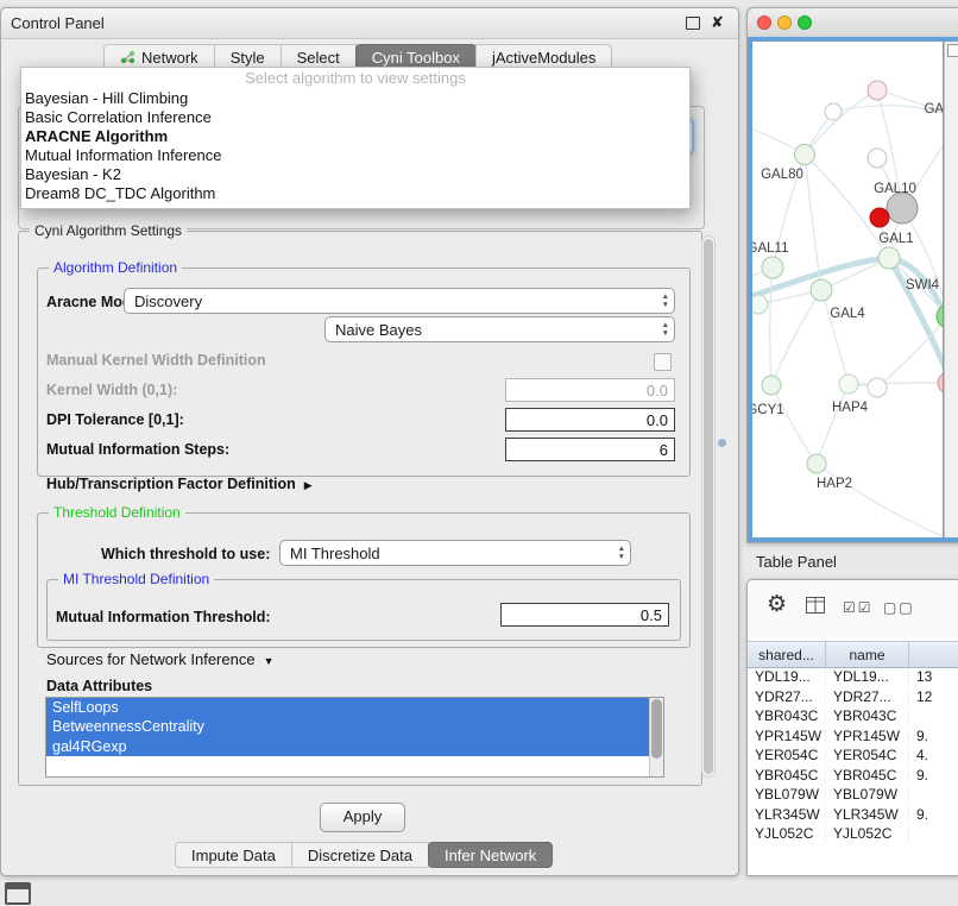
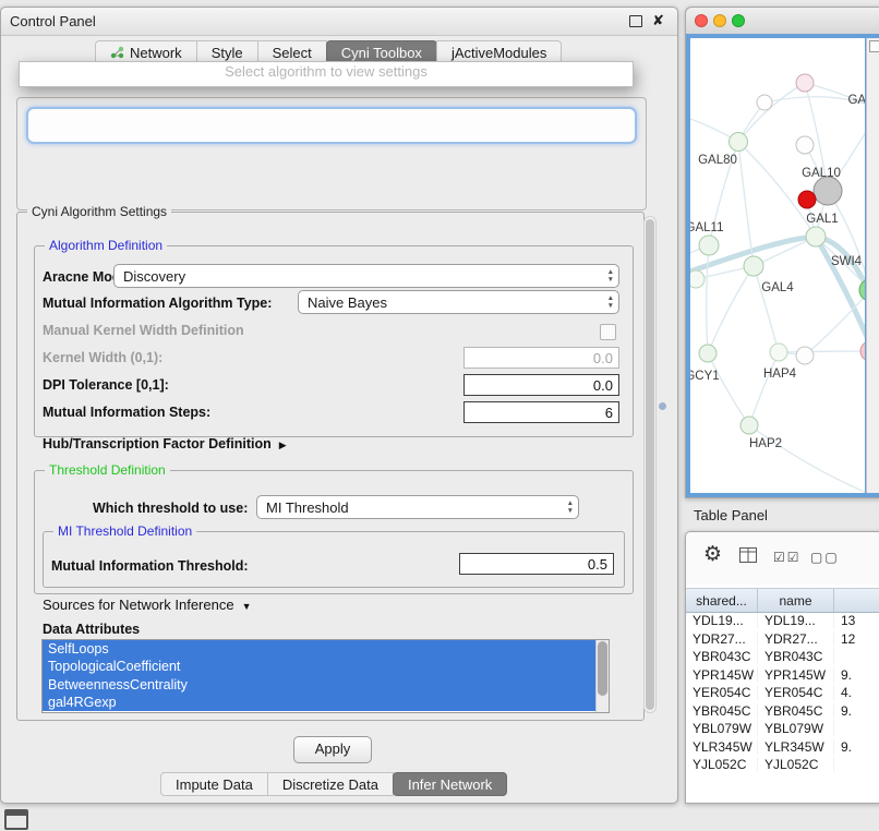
  Control Panel
  ✘
  Network
  Style
  Select
  Cyni Toolbox
  jActiveModules
  Select algorithm to view settings
- Bayesian - Hill Climbing
- Basic Correlation Inference
- ARACNE Algorithm
- Mutual Information Inference
- Bayesian - K2
- Dream8 DC_TDC Algorithm
  Cyni Algorithm Settings
  Algorithm Definition
  Aracne Mo
  Discovery
+ Mutual Information Algorithm Type:
  Naive Bayes
  Manual Kernel Width Definition
  Kernel Width (0,1):
  0.0
  DPI Tolerance [0,1]:
  0.0
  Mutual Information Steps:
  6
  Hub/Transcription Factor Definition ▶
  Threshold Definition
  Which threshold to use:
  MI Threshold
  MI Threshold Definition
  Mutual Information Threshold:
  0.5
  Sources for Network Inference ▼
  Data Attributes
  SelfLoops
+ TopologicalCoefficient
  BetweennessCentrality
  gal4RGexp
  Apply
  Impute Data
  Discretize Data
  Infer Network
  GAL80
  GAL10
  GAL1
  GAL11
  SWI4
  GAL4
  GCY1
  HAP4
  HAP2
  Table Panel
  ⚙
  ☑☑
  ▢▢
  shared...
  name
  YDL19...
  YDL19...
  13
  YDR27...
  YDR27...
  12
  YBR043C
  YBR043C
  YPR145W
  YPR145W
  9.
  YER054C
  YER054C
  4.
  YBR045C
  YBR045C
  9.
  YBL079W
  YBL079W
  YLR345W
  YLR345W
  9.
  YJL052C
  YJL052C
